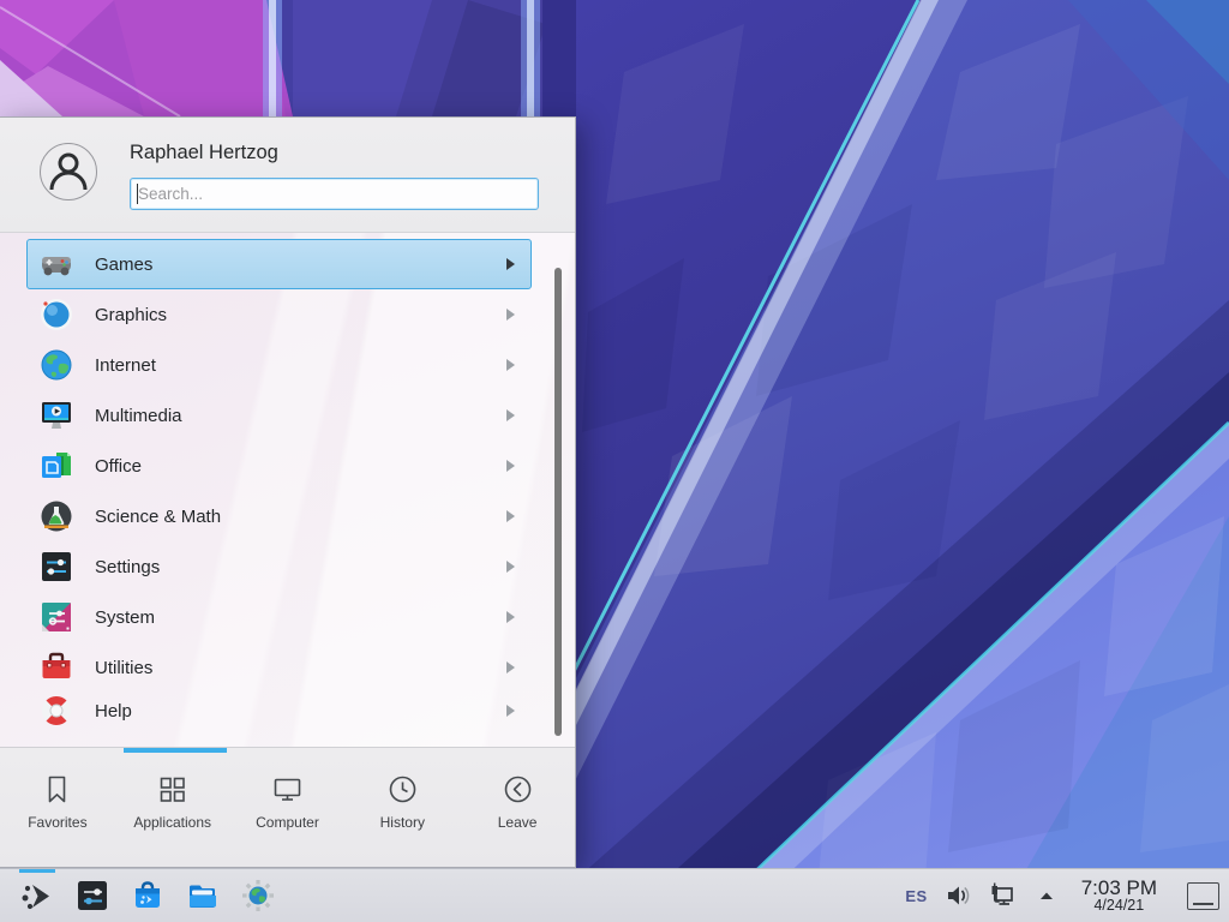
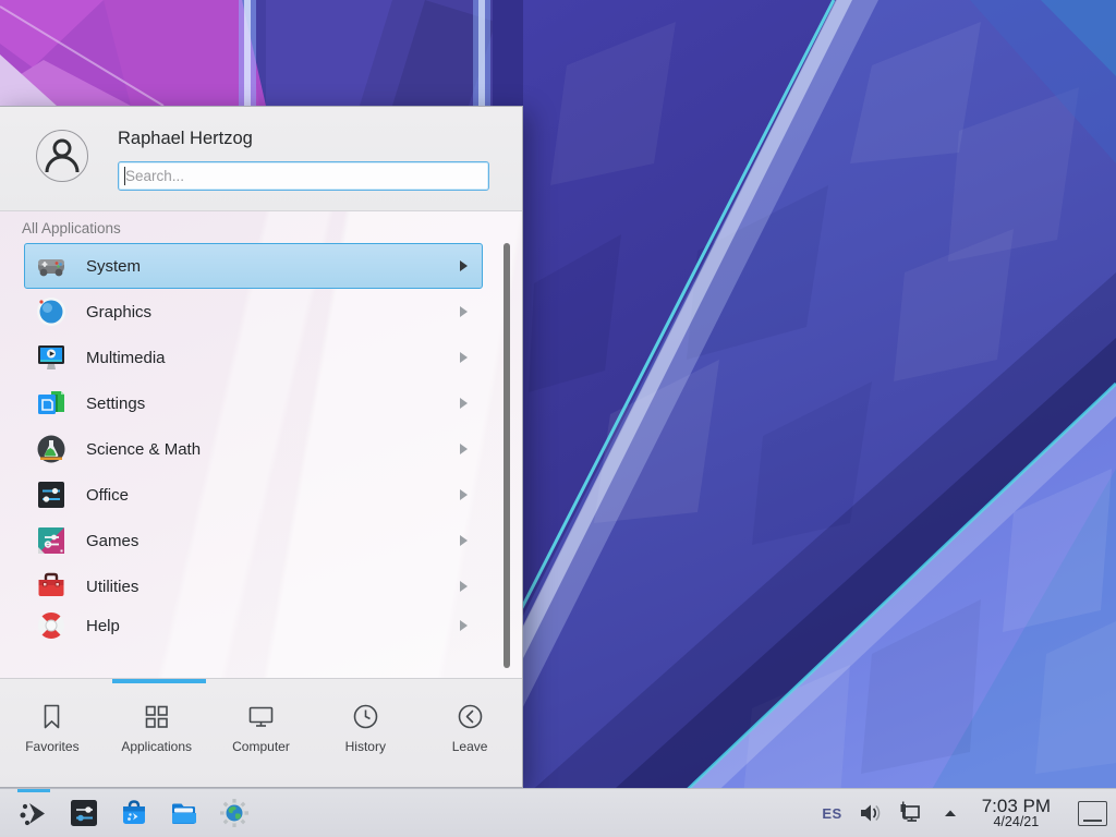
  Raphael Hertzog
  Search...
+ All Applications
- Games
+ System
  Graphics
- Internet
  Multimedia
- Office
+ Settings
  Science & Math
- Settings
+ Office
- System
+ Games
  Utilities
  Help
  Favorites
  Applications
  Computer
  History
  Leave
  ES
  7:03 PM
  4/24/21
